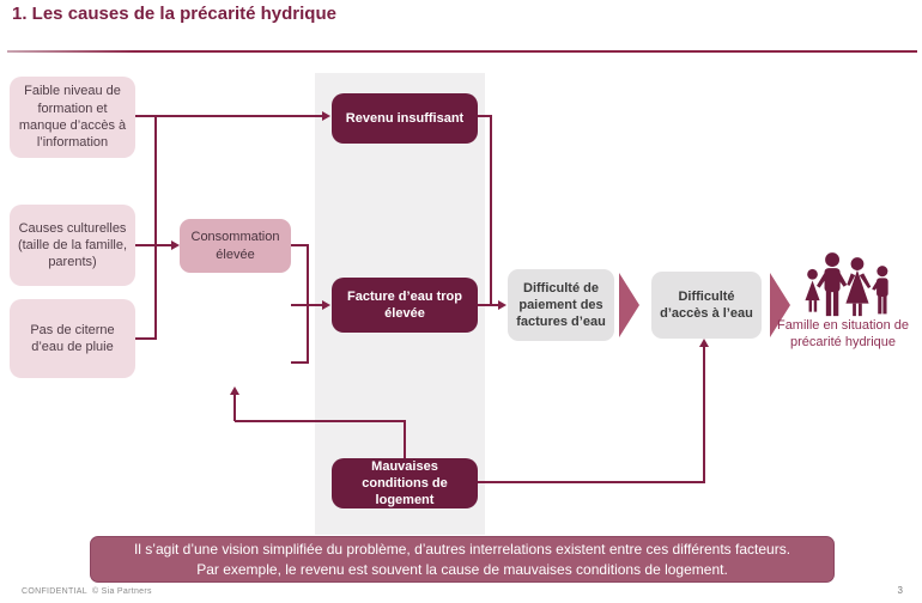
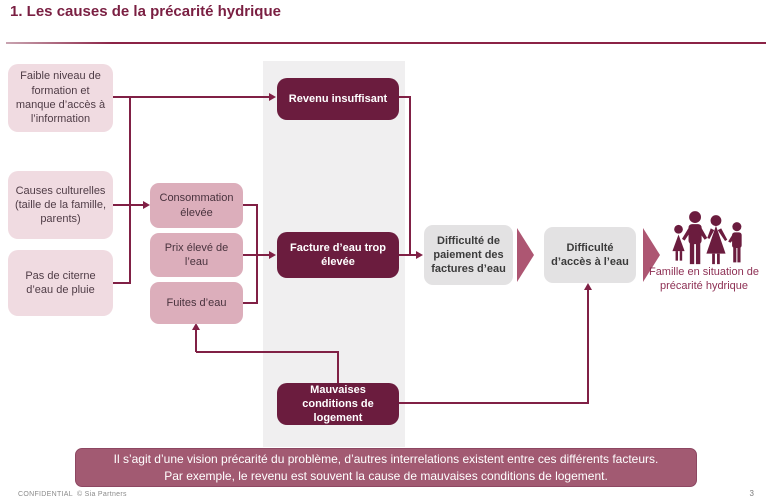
  1. Les causes de la précarité hydrique
  Faible niveau de formation et manque d’accès à l’information
  Causes culturelles (taille de la famille, parents)
  Pas de citerne d’eau de pluie
  Consommation élevée
+ Prix élevé de l’eau
+ Fuites d’eau
  Revenu insuffisant
  Facture d’eau trop élevée
  Mauvaises conditions de logement
  Difficulté de paiement des factures d’eau
  Difficulté d’accès à l’eau
  Famille en situation de précarité hydrique
- Il s’agit d’une vision simplifiée du problème, d’autres interrelations existent entre ces différents facteurs.
+ Il s’agit d’une vision précarité du problème, d’autres interrelations existent entre ces différents facteurs.
  Par exemple, le revenu est souvent la cause de mauvaises conditions de logement.
  3
